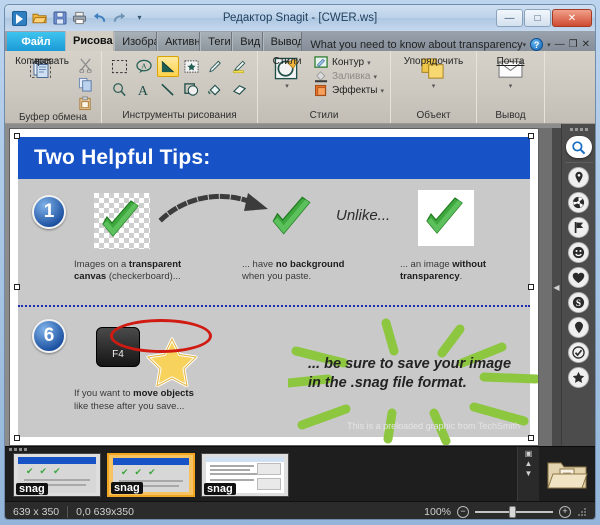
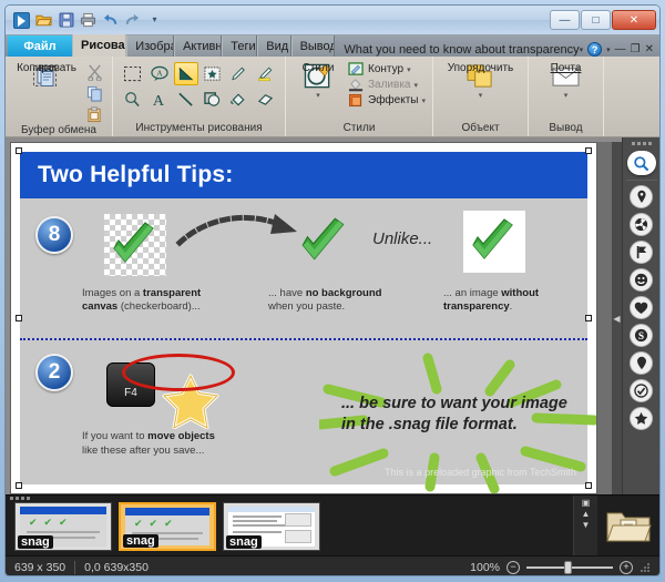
  ▾
- Редактор Snagit - [CWER.ws]
  —
  □
  ✕
  Файл
  Рисова
  Изобр
  Активн
  Теги
  Вид
  Вывод
  What you need to know about transparency
  ?
  —
  ❐
  ✕
  Копировать
  все
  Буфер обмена
  A
  A
  Инструменты рисования
  Стили
  Контур
  Заливка
  Эффекты
  Стили
  Упорядочить
  Объект
  Почта
  Вывод
  Two Helpful Tips:
- 1
+ 8
  Unlike...
  Images on a transparent
  canvas (checkerboard)...
  ... have no background
  when you paste.
  ... an image without
  transparency.
- 6
+ 2
  F4
  If you want to move objects
  like these after you save...
- ... be sure to save your image
+ ... be sure to want your image
  in the .snag file format.
  This is a preloaded graphic from TechSmith
  ◀
  S
  ✔
  ✔
  ✔
  snag
  ✔
  ✔
  ✔
  snag
  snag
  ▣
  ▲
  ▼
  639 x 350
  0,0 639x350
  100%
  −
  +
